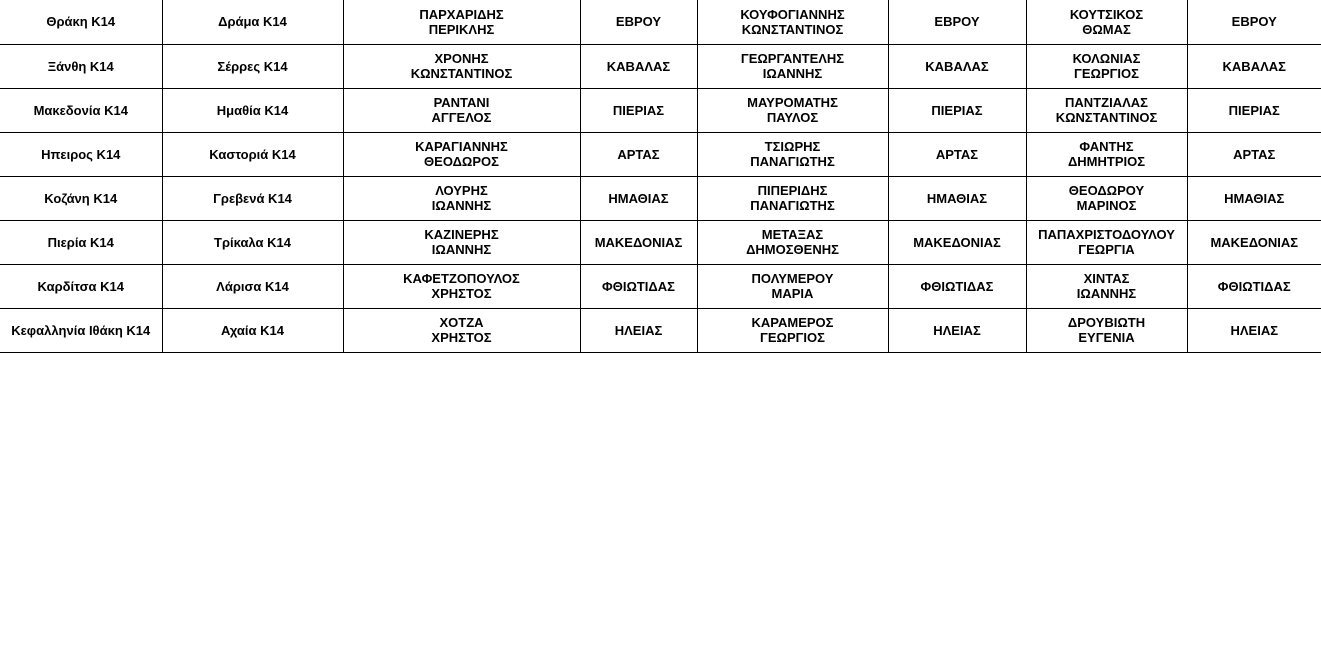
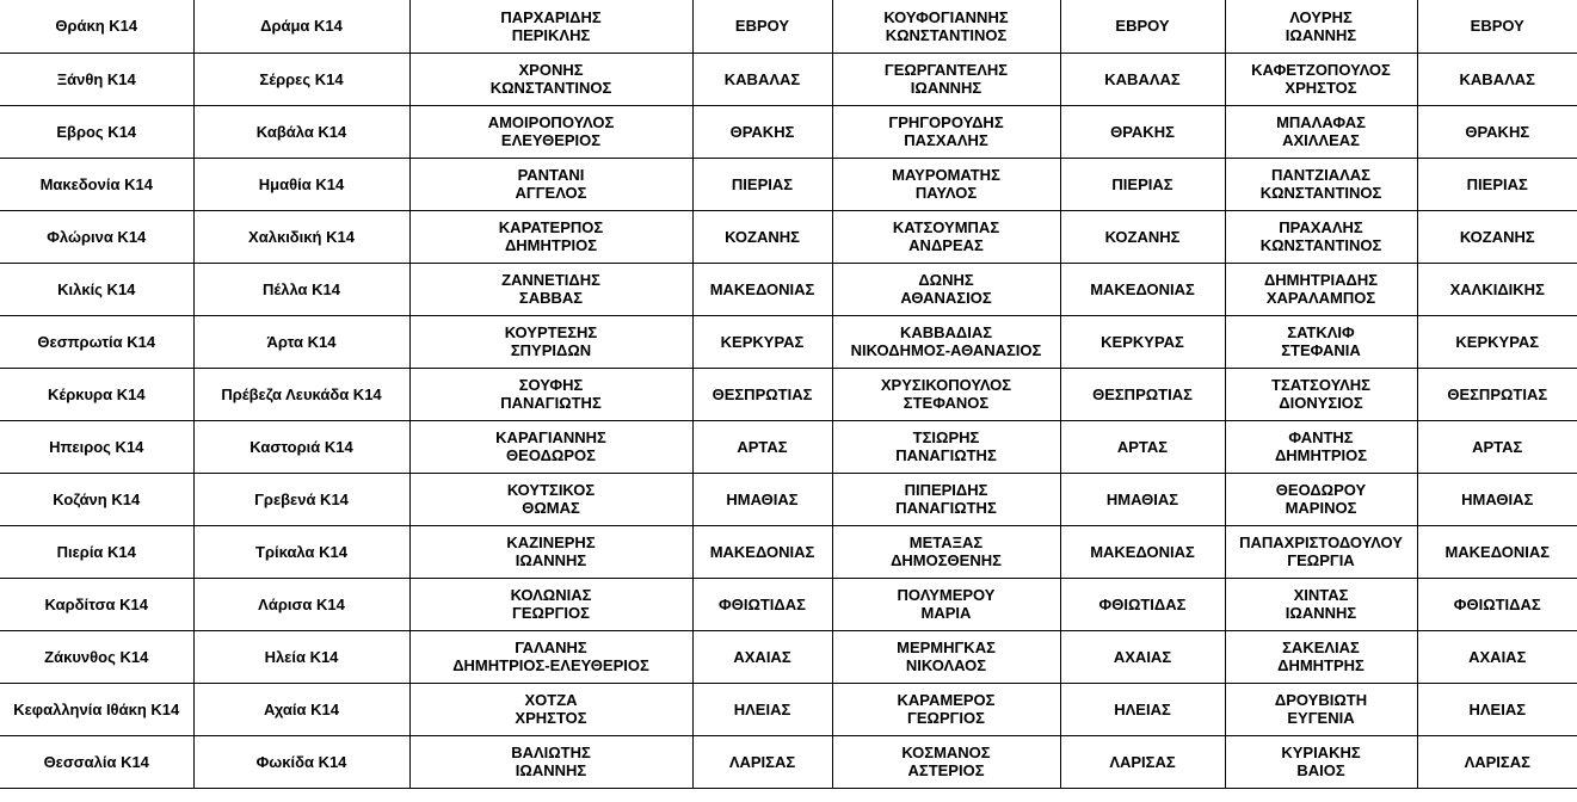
- Θράκη Κ14	Δράμα Κ14	ΠΑΡΧΑΡΙΔΗΣ ΠΕΡΙΚΛΗΣ	ΕΒΡΟΥ	ΚΟΥΦΟΓΙΑΝΝΗΣ ΚΩΝΣΤΑΝΤΙΝΟΣ	ΕΒΡΟΥ	ΚΟΥΤΣΙΚΟΣ ΘΩΜΑΣ	ΕΒΡΟΥ
+ Θράκη Κ14	Δράμα Κ14	ΠΑΡΧΑΡΙΔΗΣ ΠΕΡΙΚΛΗΣ	ΕΒΡΟΥ	ΚΟΥΦΟΓΙΑΝΝΗΣ ΚΩΝΣΤΑΝΤΙΝΟΣ	ΕΒΡΟΥ	ΛΟΥΡΗΣ ΙΩΑΝΝΗΣ	ΕΒΡΟΥ
- Ξάνθη Κ14	Σέρρες Κ14	ΧΡΟΝΗΣ ΚΩΝΣΤΑΝΤΙΝΟΣ	ΚΑΒΑΛΑΣ	ΓΕΩΡΓΑΝΤΕΛΗΣ ΙΩΑΝΝΗΣ	ΚΑΒΑΛΑΣ	ΚΟΛΩΝΙΑΣ ΓΕΩΡΓΙΟΣ	ΚΑΒΑΛΑΣ
+ Ξάνθη Κ14	Σέρρες Κ14	ΧΡΟΝΗΣ ΚΩΝΣΤΑΝΤΙΝΟΣ	ΚΑΒΑΛΑΣ	ΓΕΩΡΓΑΝΤΕΛΗΣ ΙΩΑΝΝΗΣ	ΚΑΒΑΛΑΣ	ΚΑΦΕΤΖΟΠΟΥΛΟΣ ΧΡΗΣΤΟΣ	ΚΑΒΑΛΑΣ
+ Εβρος Κ14	Καβάλα Κ14	ΑΜΟΙΡΟΠΟΥΛΟΣ ΕΛΕΥΘΕΡΙΟΣ	ΘΡΑΚΗΣ	ΓΡΗΓΟΡΟΥΔΗΣ ΠΑΣΧΑΛΗΣ	ΘΡΑΚΗΣ	ΜΠΑΛΑΦΑΣ ΑΧΙΛΛΕΑΣ	ΘΡΑΚΗΣ
  Μακεδονία Κ14	Ημαθία Κ14	ΡΑΝΤΑΝΙ ΑΓΓΕΛΟΣ	ΠΙΕΡΙΑΣ	ΜΑΥΡΟΜΑΤΗΣ ΠΑΥΛΟΣ	ΠΙΕΡΙΑΣ	ΠΑΝΤΖΙΑΛΑΣ ΚΩΝΣΤΑΝΤΙΝΟΣ	ΠΙΕΡΙΑΣ
+ Φλώρινα Κ14	Χαλκιδική Κ14	ΚΑΡΑΤΕΡΠΟΣ ΔΗΜΗΤΡΙΟΣ	ΚΟΖΑΝΗΣ	ΚΑΤΣΟΥΜΠΑΣ ΑΝΔΡΕΑΣ	ΚΟΖΑΝΗΣ	ΠΡΑΧΑΛΗΣ ΚΩΝΣΤΑΝΤΙΝΟΣ	ΚΟΖΑΝΗΣ
+ Κιλκίς Κ14	Πέλλα Κ14	ΖΑΝΝΕΤΙΔΗΣ ΣΑΒΒΑΣ	ΜΑΚΕΔΟΝΙΑΣ	ΔΩΝΗΣ ΑΘΑΝΑΣΙΟΣ	ΜΑΚΕΔΟΝΙΑΣ	ΔΗΜΗΤΡΙΑΔΗΣ ΧΑΡΑΛΑΜΠΟΣ	ΧΑΛΚΙΔΙΚΗΣ
+ Θεσπρωτία Κ14	Άρτα Κ14	ΚΟΥΡΤΕΣΗΣ ΣΠΥΡΙΔΩΝ	ΚΕΡΚΥΡΑΣ	ΚΑΒΒΑΔΙΑΣ ΝΙΚΟΔΗΜΟΣ-ΑΘΑΝΑΣΙΟΣ	ΚΕΡΚΥΡΑΣ	ΣΑΤΚΛΙΦ ΣΤΕΦΑΝΙΑ	ΚΕΡΚΥΡΑΣ
+ Κέρκυρα Κ14	Πρέβεζα Λευκάδα Κ14	ΣΟΥΦΗΣ ΠΑΝΑΓΙΩΤΗΣ	ΘΕΣΠΡΩΤΙΑΣ	ΧΡΥΣΙΚΟΠΟΥΛΟΣ ΣΤΕΦΑΝΟΣ	ΘΕΣΠΡΩΤΙΑΣ	ΤΣΑΤΣΟΥΛΗΣ ΔΙΟΝΥΣΙΟΣ	ΘΕΣΠΡΩΤΙΑΣ
  Ηπειρος Κ14	Καστοριά Κ14	ΚΑΡΑΓΙΑΝΝΗΣ ΘΕΟΔΩΡΟΣ	ΑΡΤΑΣ	ΤΣΙΩΡΗΣ ΠΑΝΑΓΙΩΤΗΣ	ΑΡΤΑΣ	ΦΑΝΤΗΣ ΔΗΜΗΤΡΙΟΣ	ΑΡΤΑΣ
- Κοζάνη Κ14	Γρεβενά Κ14	ΛΟΥΡΗΣ ΙΩΑΝΝΗΣ	ΗΜΑΘΙΑΣ	ΠΙΠΕΡΙΔΗΣ ΠΑΝΑΓΙΩΤΗΣ	ΗΜΑΘΙΑΣ	ΘΕΟΔΩΡΟΥ ΜΑΡΙΝΟΣ	ΗΜΑΘΙΑΣ
+ Κοζάνη Κ14	Γρεβενά Κ14	ΚΟΥΤΣΙΚΟΣ ΘΩΜΑΣ	ΗΜΑΘΙΑΣ	ΠΙΠΕΡΙΔΗΣ ΠΑΝΑΓΙΩΤΗΣ	ΗΜΑΘΙΑΣ	ΘΕΟΔΩΡΟΥ ΜΑΡΙΝΟΣ	ΗΜΑΘΙΑΣ
  Πιερία Κ14	Τρίκαλα Κ14	ΚΑΖΙΝΕΡΗΣ ΙΩΑΝΝΗΣ	ΜΑΚΕΔΟΝΙΑΣ	ΜΕΤΑΞΑΣ ΔΗΜΟΣΘΕΝΗΣ	ΜΑΚΕΔΟΝΙΑΣ	ΠΑΠΑΧΡΙΣΤΟΔΟΥΛΟΥ ΓΕΩΡΓΙΑ	ΜΑΚΕΔΟΝΙΑΣ
- Καρδίτσα Κ14	Λάρισα Κ14	ΚΑΦΕΤΖΟΠΟΥΛΟΣ ΧΡΗΣΤΟΣ	ΦΘΙΩΤΙΔΑΣ	ΠΟΛΥΜΕΡΟΥ ΜΑΡΙΑ	ΦΘΙΩΤΙΔΑΣ	ΧΙΝΤΑΣ ΙΩΑΝΝΗΣ	ΦΘΙΩΤΙΔΑΣ
+ Καρδίτσα Κ14	Λάρισα Κ14	ΚΟΛΩΝΙΑΣ ΓΕΩΡΓΙΟΣ	ΦΘΙΩΤΙΔΑΣ	ΠΟΛΥΜΕΡΟΥ ΜΑΡΙΑ	ΦΘΙΩΤΙΔΑΣ	ΧΙΝΤΑΣ ΙΩΑΝΝΗΣ	ΦΘΙΩΤΙΔΑΣ
+ Ζάκυνθος Κ14	Ηλεία Κ14	ΓΑΛΑΝΗΣ ΔΗΜΗΤΡΙΟΣ-ΕΛΕΥΘΕΡΙΟΣ	ΑΧΑΙΑΣ	ΜΕΡΜΗΓΚΑΣ ΝΙΚΟΛΑΟΣ	ΑΧΑΙΑΣ	ΣΑΚΕΛΙΑΣ ΔΗΜΗΤΡΗΣ	ΑΧΑΙΑΣ
  Κεφαλληνία Ιθάκη Κ14	Αχαία Κ14	ΧΟΤΖΑ ΧΡΗΣΤΟΣ	ΗΛΕΙΑΣ	ΚΑΡΑΜΕΡΟΣ ΓΕΩΡΓΙΟΣ	ΗΛΕΙΑΣ	ΔΡΟΥΒΙΩΤΗ ΕΥΓΕΝΙΑ	ΗΛΕΙΑΣ
+ Θεσσαλία Κ14	Φωκίδα Κ14	ΒΑΛΙΩΤΗΣ ΙΩΑΝΝΗΣ	ΛΑΡΙΣΑΣ	ΚΟΣΜΑΝΟΣ ΑΣΤΕΡΙΟΣ	ΛΑΡΙΣΑΣ	ΚΥΡΙΑΚΗΣ ΒΑΙΟΣ	ΛΑΡΙΣΑΣ
